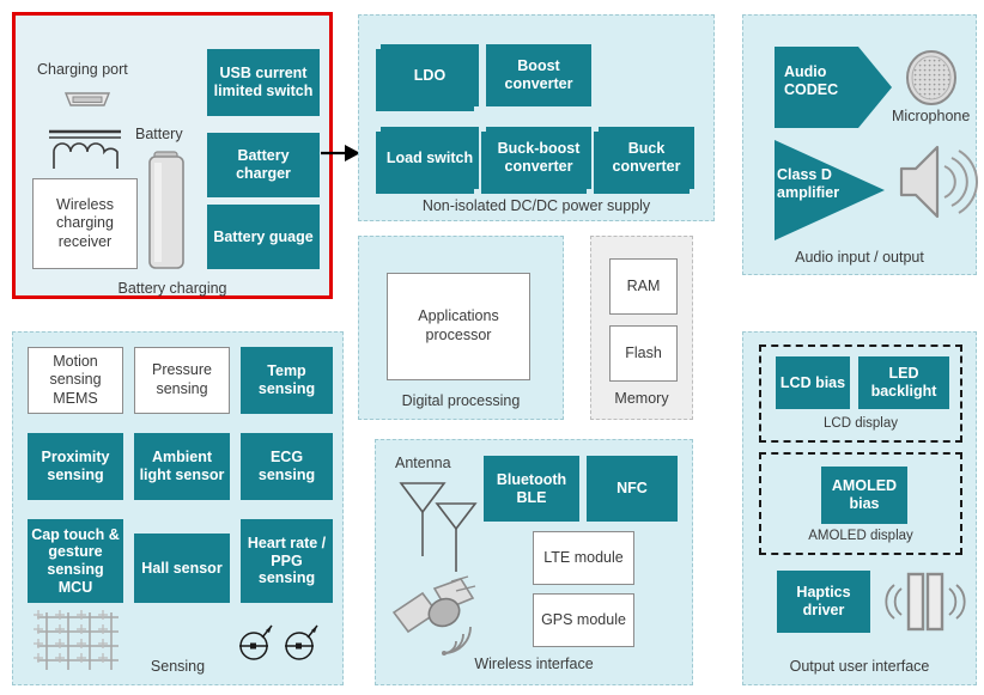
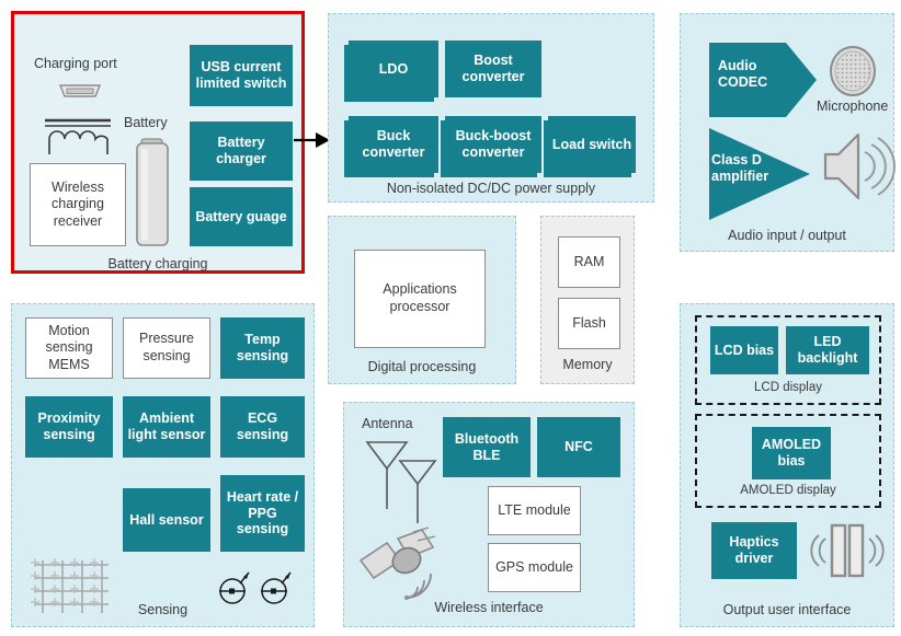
  Charging port
  Wireless charging receiver
  Battery
  USB current limited switch
  Battery charger
  Battery guage
  Battery charging
  LDO
  Boost converter
- Load switch
+ Buck converter
  Buck-boost converter
- Buck converter
+ Load switch
  Non-isolated DC/DC power supply
  Audio CODEC
  Microphone
  Class D amplifier
  Audio input / output
  Motion sensing MEMS
  Pressure sensing
  Temp sensing
  Proximity sensing
  Ambient light sensor
  ECG sensing
- Cap touch & gesture sensing MCU
  Hall sensor
  Heart rate / PPG sensing
  Sensing
  Applications processor
  Digital processing
  RAM
  Flash
  Memory
  Antenna
  Bluetooth BLE
  NFC
  LTE module
  GPS module
  Wireless interface
  LCD bias
  LED backlight
  LCD display
  AMOLED bias
  AMOLED display
  Haptics driver
  Output user interface
